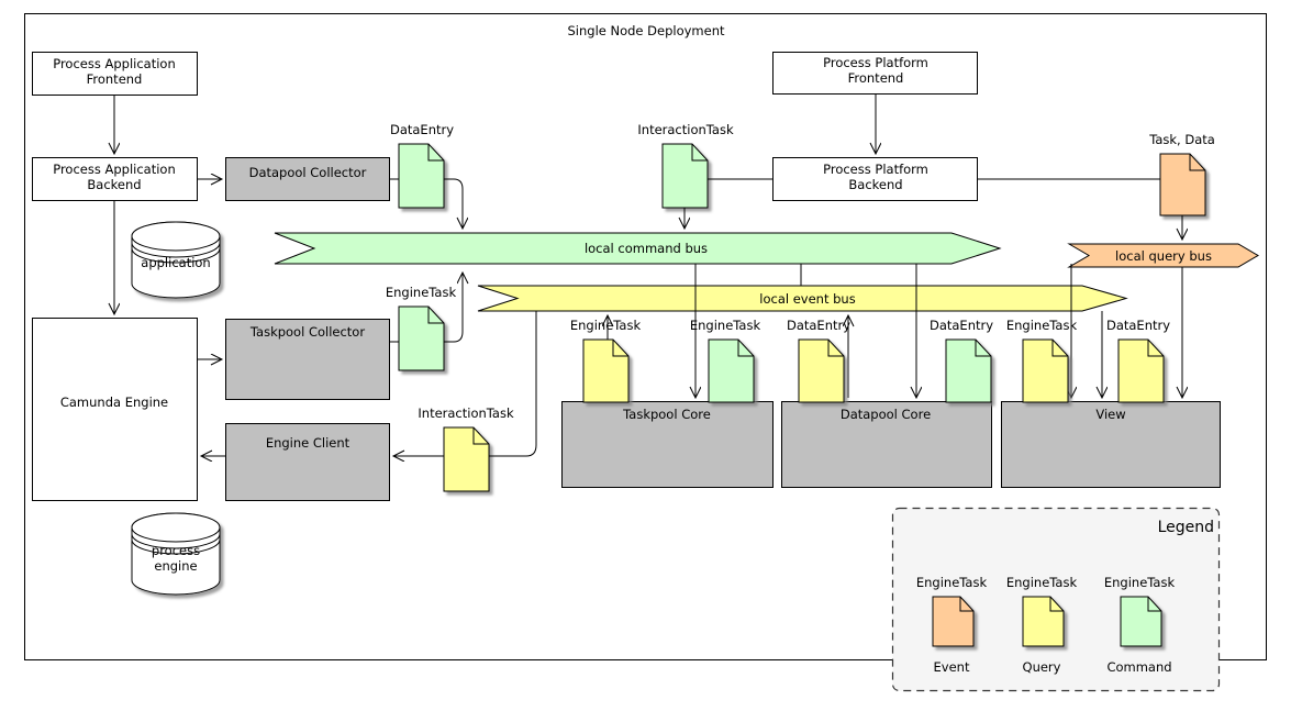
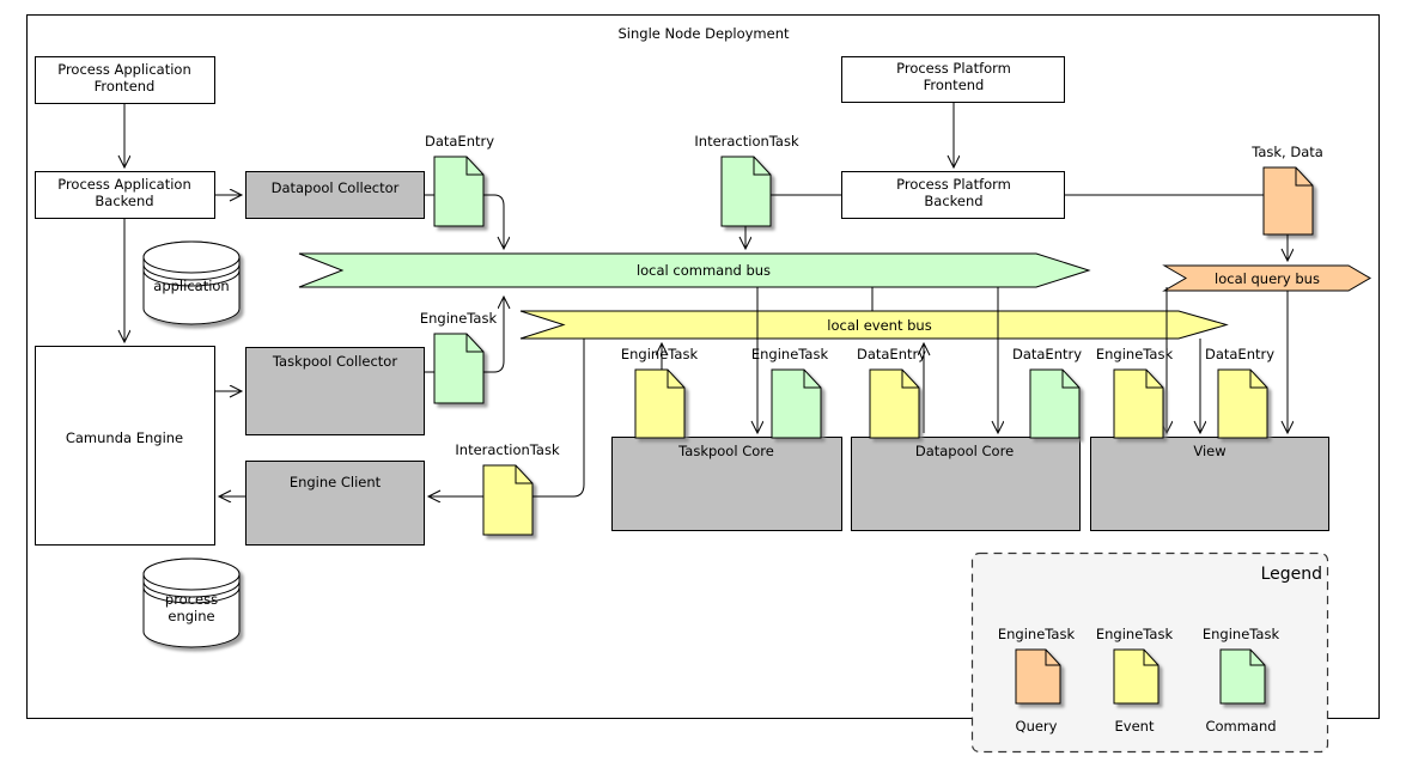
  Single Node Deployment
  Process Application
  Frontend
  Process Application
  Backend
  application
  Camunda Engine
  process
  engine
  Datapool Collector
  Taskpool Collector
  Engine Client
  DataEntry
  EngineTask
  InteractionTask
  Process Platform
  Frontend
  Process Platform
  Backend
  InteractionTask
  Task, Data
  local command bus
  local event bus
  local query bus
  Taskpool Core
  Datapool Core
  View
  EngineTask
  EngineTask
  DataEntry
  DataEntry
  EngineTask
  DataEntry
  Legend
  EngineTask
- Event
+ Query
  EngineTask
- Query
+ Event
  EngineTask
  Command
